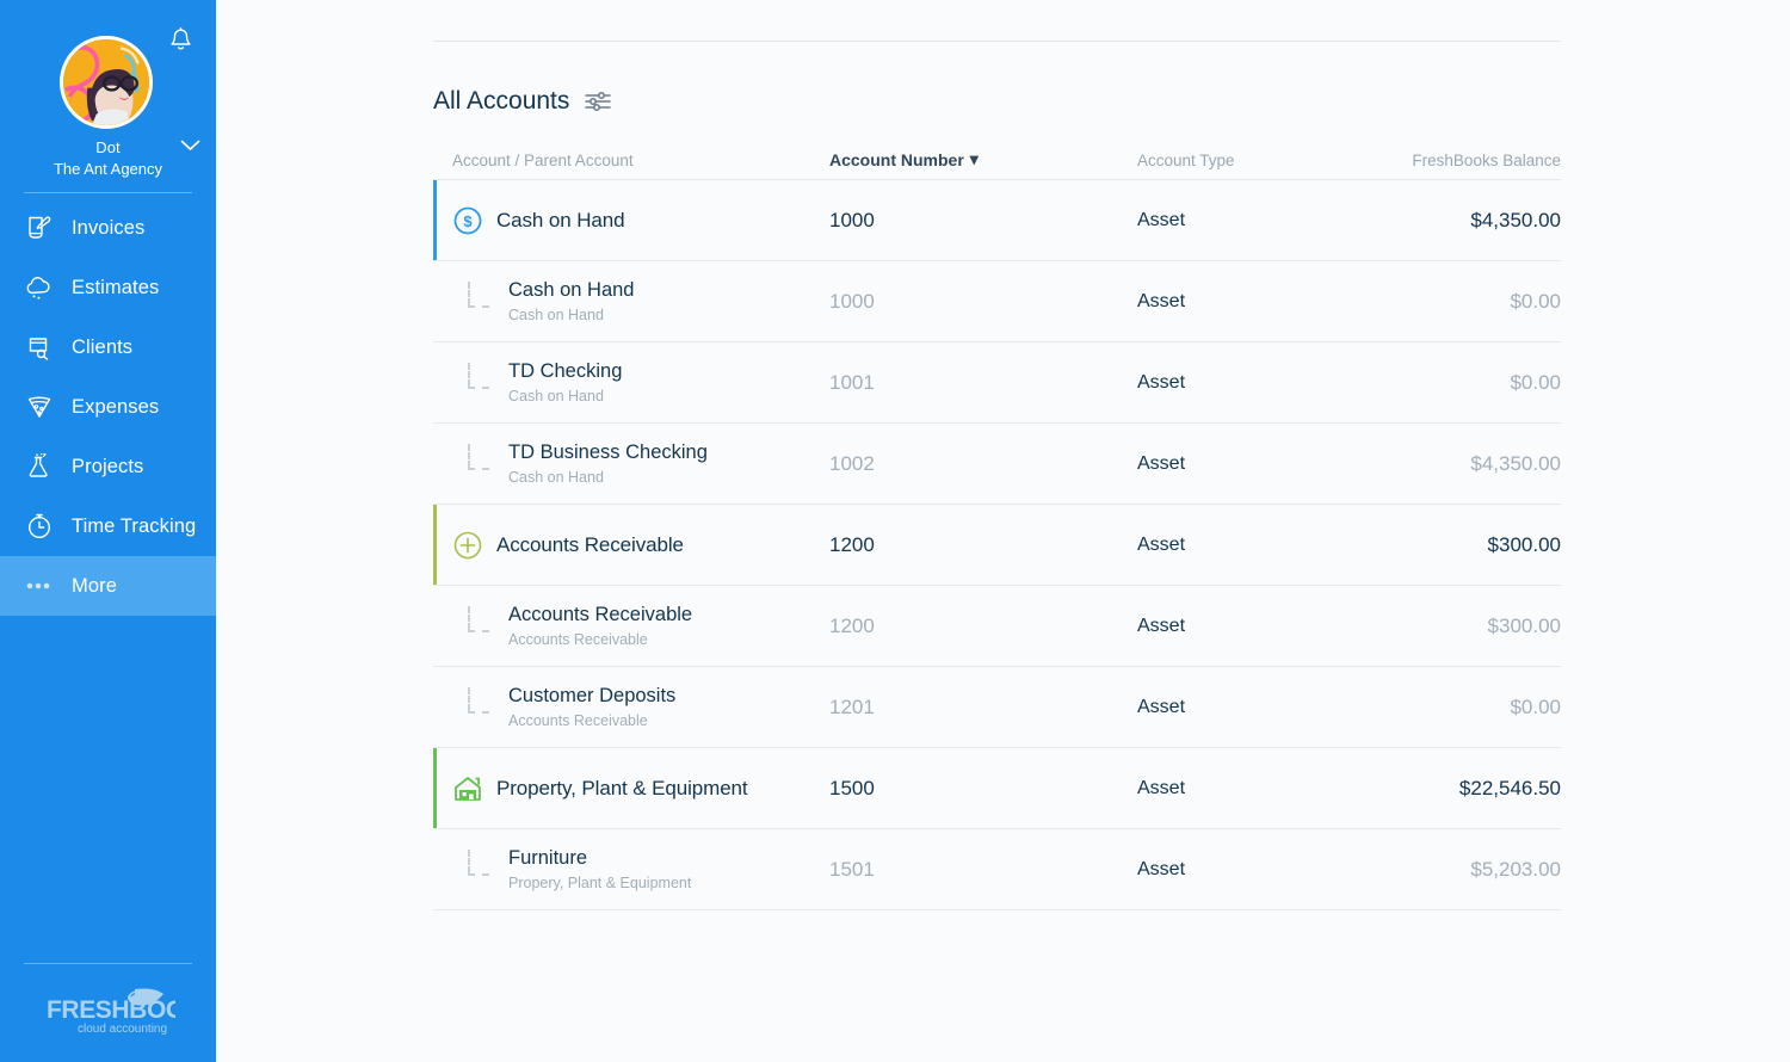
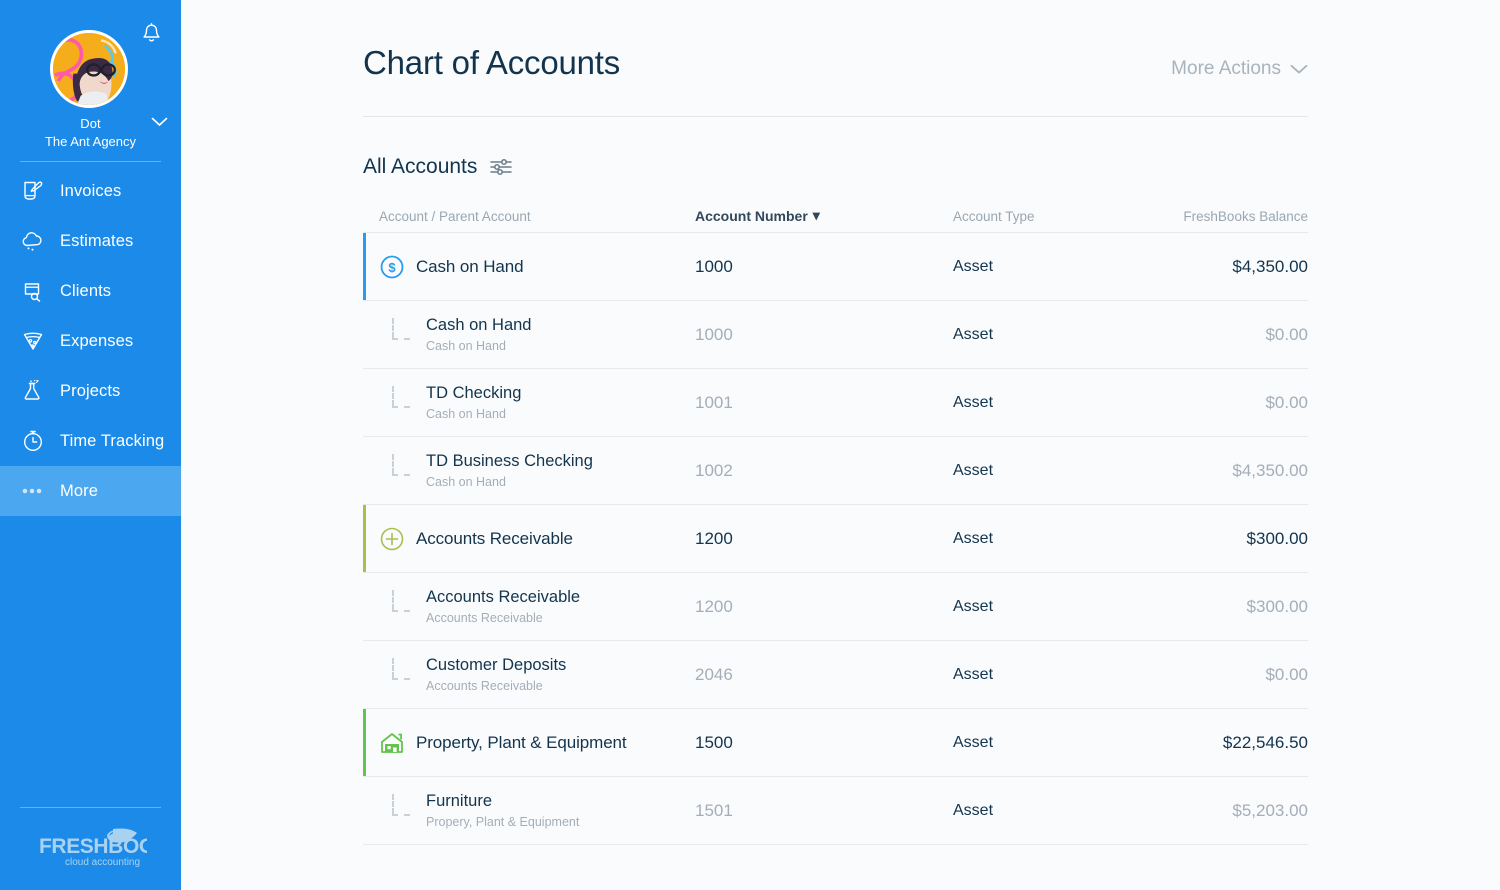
  Dot
  The Ant Agency
  Invoices
  Estimates
  Clients
  Expenses
  Projects
  Time Tracking
  More
  FRESHBOO
  cloud accounting
+ Chart of Accounts
+ More Actions
  All Accounts
  Account / Parent Account
  Account Number
  ▾
  Account Type
  FreshBooks Balance
  $
  Cash on Hand
  1000
  Asset
  $4,350.00
  Cash on Hand
  Cash on Hand
  1000
  Asset
  $0.00
  TD Checking
  Cash on Hand
  1001
  Asset
  $0.00
  TD Business Checking
  Cash on Hand
  1002
  Asset
  $4,350.00
  Accounts Receivable
  1200
  Asset
  $300.00
  Accounts Receivable
  Accounts Receivable
  1200
  Asset
  $300.00
  Customer Deposits
  Accounts Receivable
- 1201
+ 2046
  Asset
  $0.00
  Property, Plant & Equipment
  1500
  Asset
  $22,546.50
  Furniture
  Propery, Plant & Equipment
  1501
  Asset
  $5,203.00
